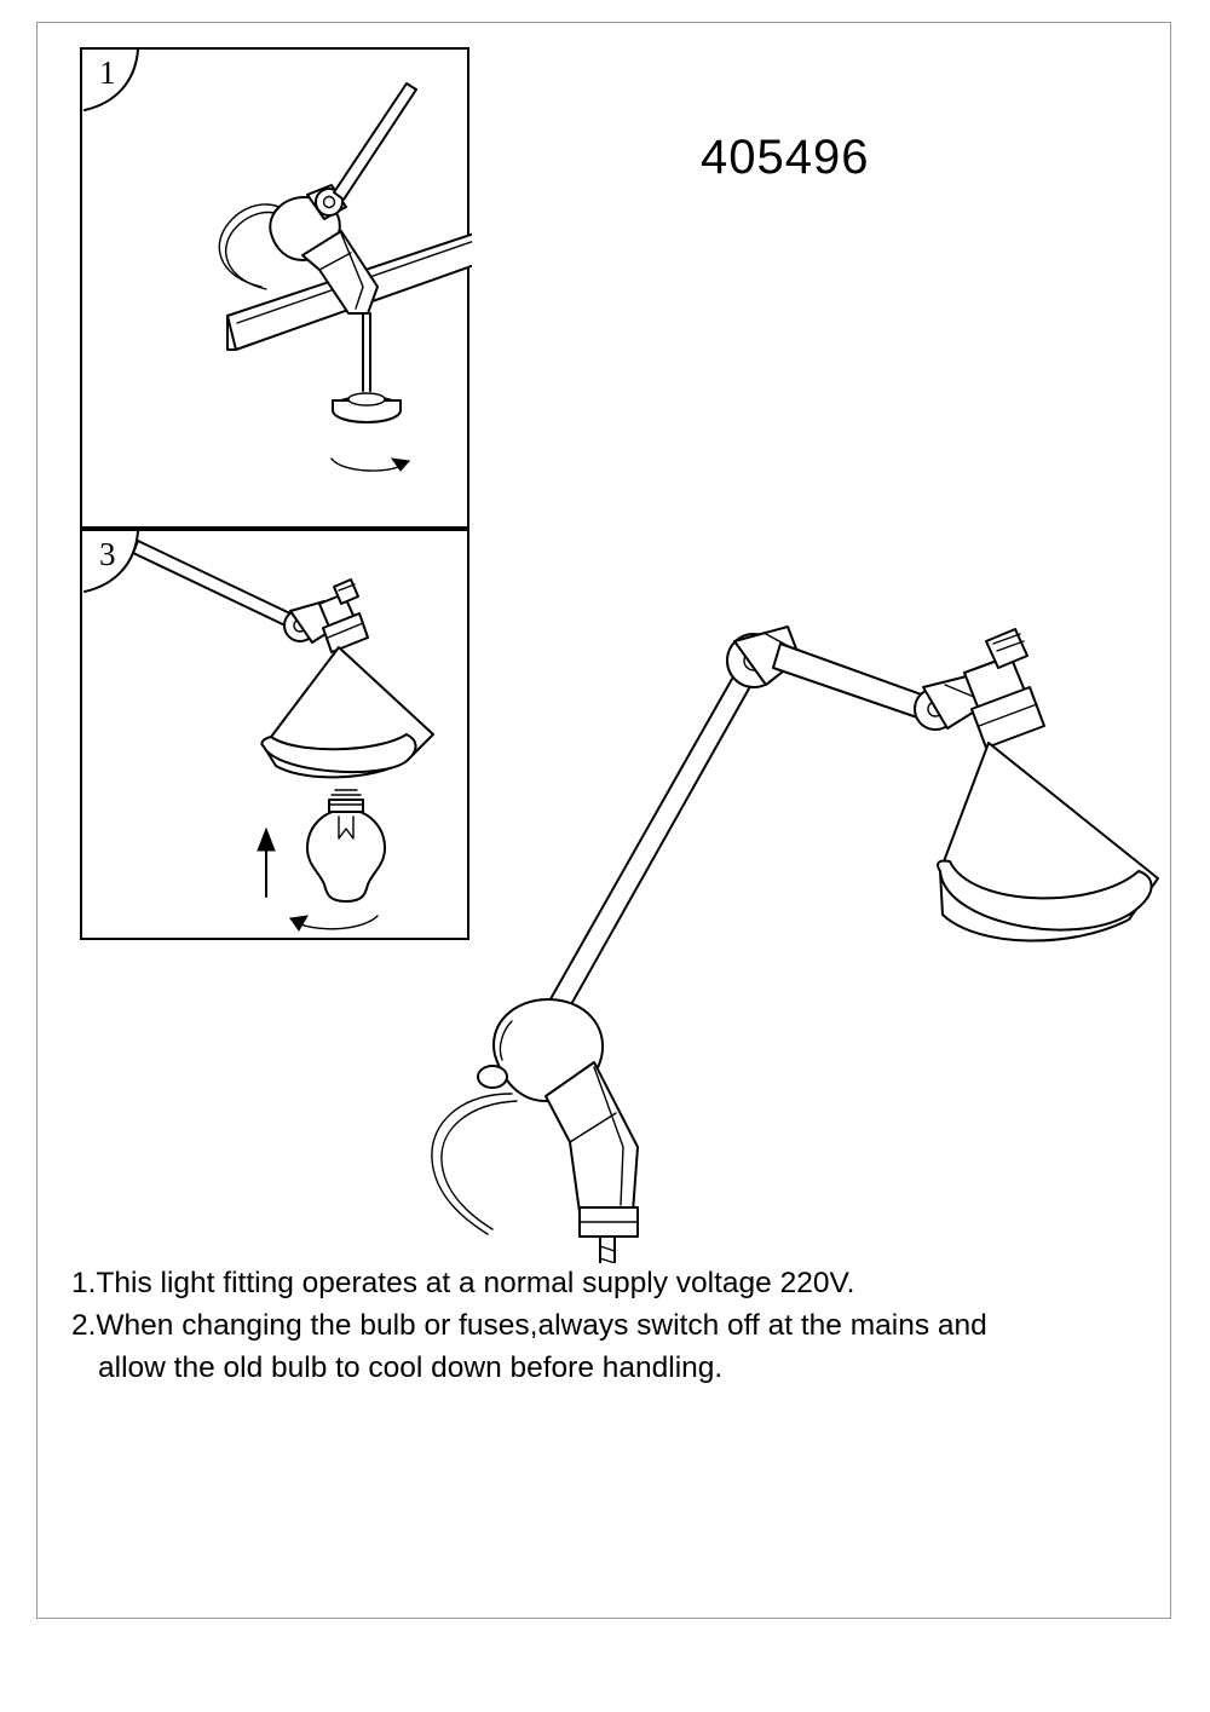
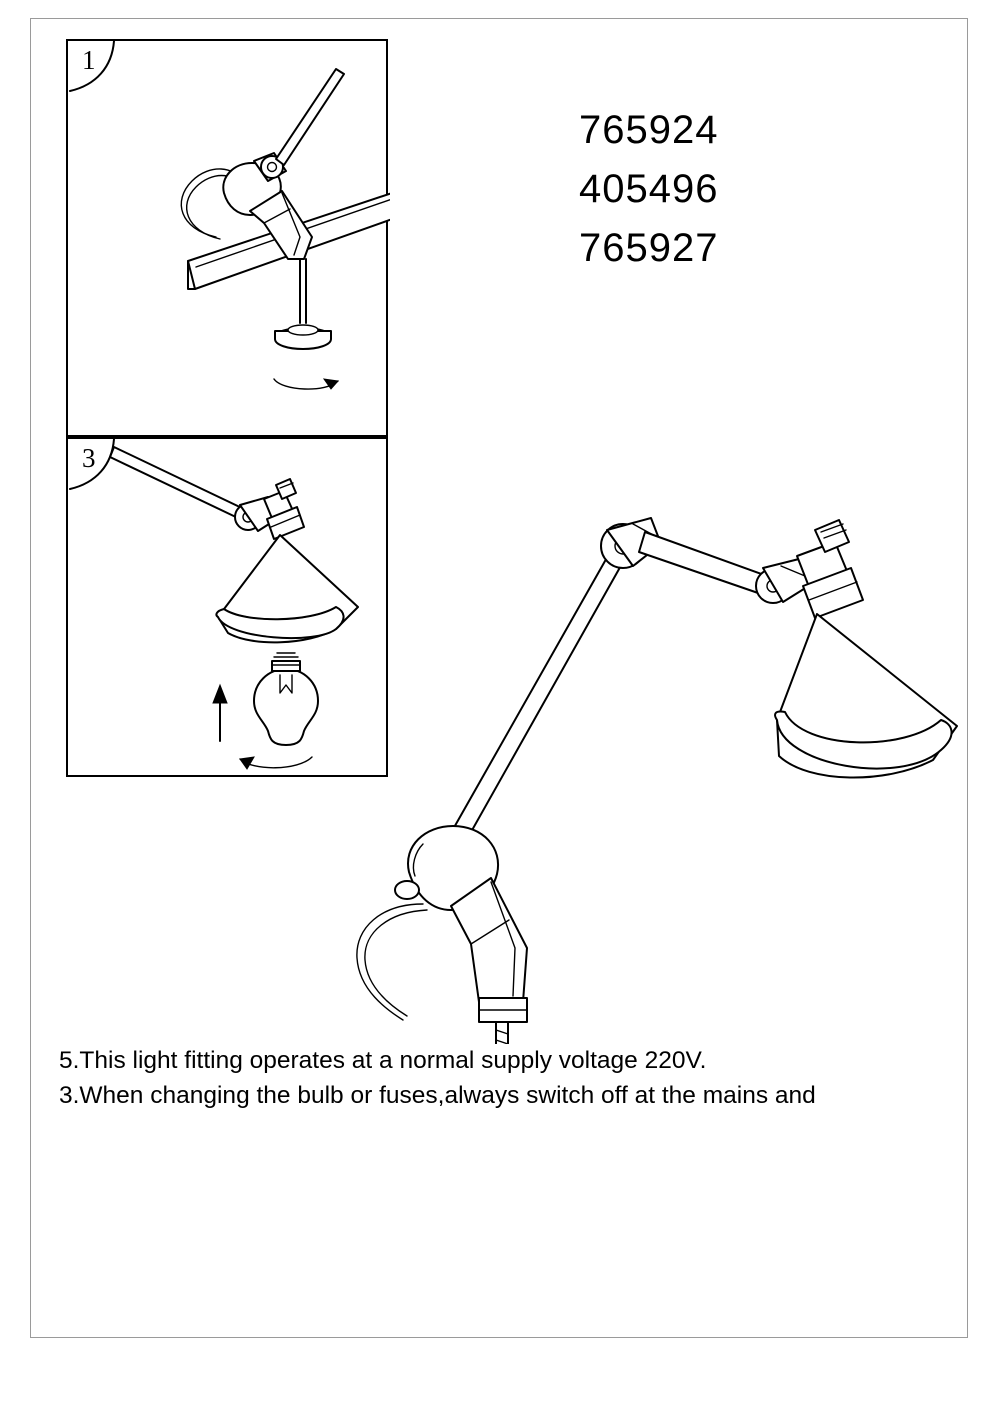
  1
  3
+ 765924
  405496
+ 765927
- 1.This light fitting operates at a normal supply voltage 220V.
+ 5.This light fitting operates at a normal supply voltage 220V.
- 2.When changing the bulb or fuses,always switch off at the mains and
+ 3.When changing the bulb or fuses,always switch off at the mains and
- allow the old bulb to cool down before handling.
